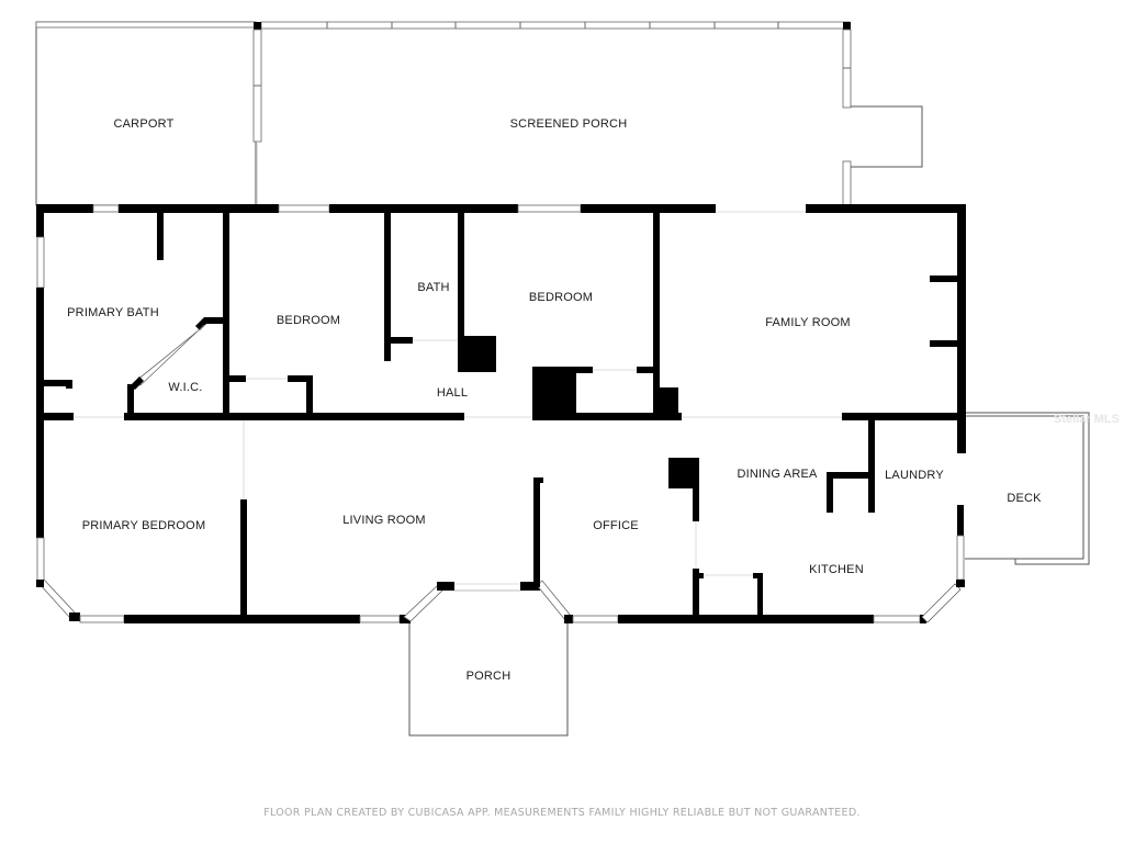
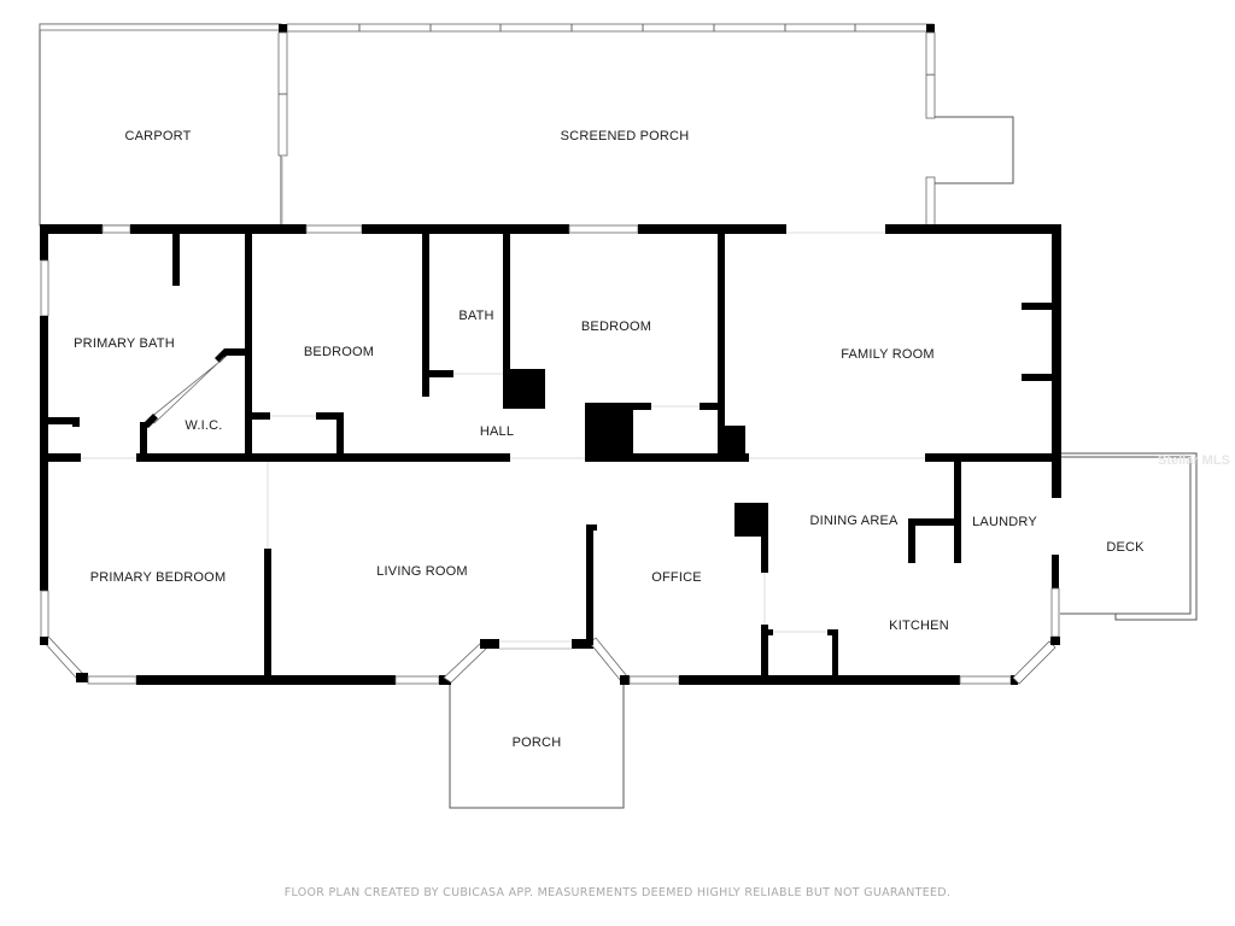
  CARPORT
  SCREENED PORCH
  PRIMARY BATH
  W.I.C.
  BEDROOM
  BATH
  BEDROOM
  HALL
  FAMILY ROOM
  PRIMARY BEDROOM
  LIVING ROOM
  OFFICE
  DINING AREA
  LAUNDRY
  KITCHEN
  DECK
  PORCH
  Stellar MLS
- FLOOR PLAN CREATED BY CUBICASA APP. MEASUREMENTS FAMILY HIGHLY RELIABLE BUT NOT GUARANTEED.
+ FLOOR PLAN CREATED BY CUBICASA APP. MEASUREMENTS DEEMED HIGHLY RELIABLE BUT NOT GUARANTEED.
